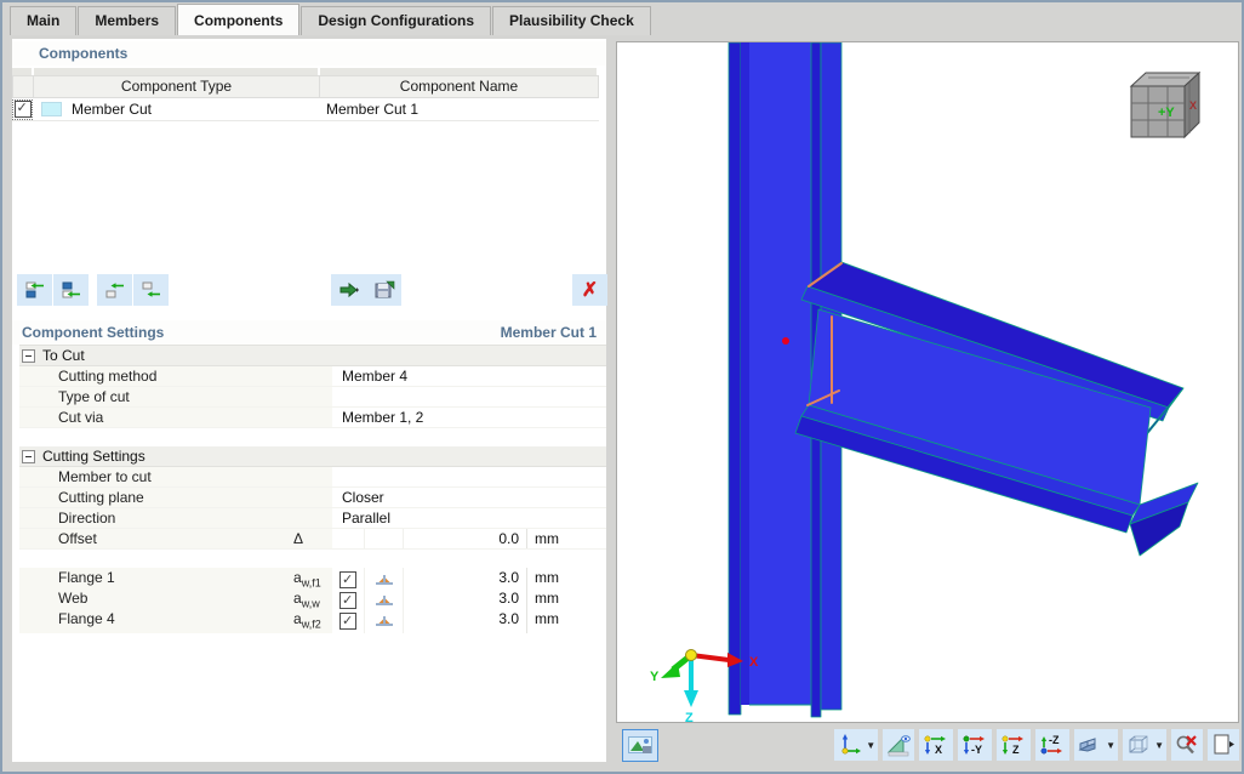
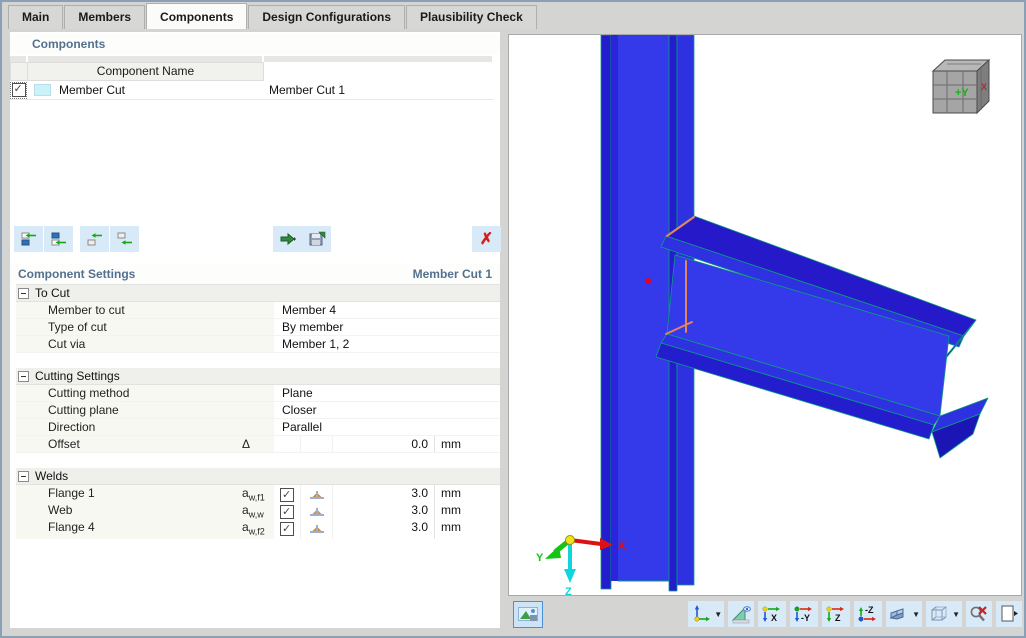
  Main
  Members
  Components
  Design Configurations
  Plausibility Check
  Components
- Component Type
  Component Name
  Member Cut
  Member Cut 1
  ✗
  Component Settings
  Member Cut 1
  To Cut
- Cutting method
+ Member to cut
  Member 4
  Type of cut
+ By member
  Cut via
  Member 1, 2
  Cutting Settings
- Member to cut
+ Cutting method
+ Plane
  Cutting plane
  Closer
  Direction
  Parallel
  Offset
  Δ
  0.0
  mm
+ Welds
  Flange 1
  aw,f1
  3.0
  mm
  Web
  aw,w
  3.0
  mm
  Flange 4
  aw,f2
  3.0
  mm
  +Y
  X
  X
  Y
  Z
  ▼
  X
  -Y
  Z
  -Z
  ▼
  ▼
